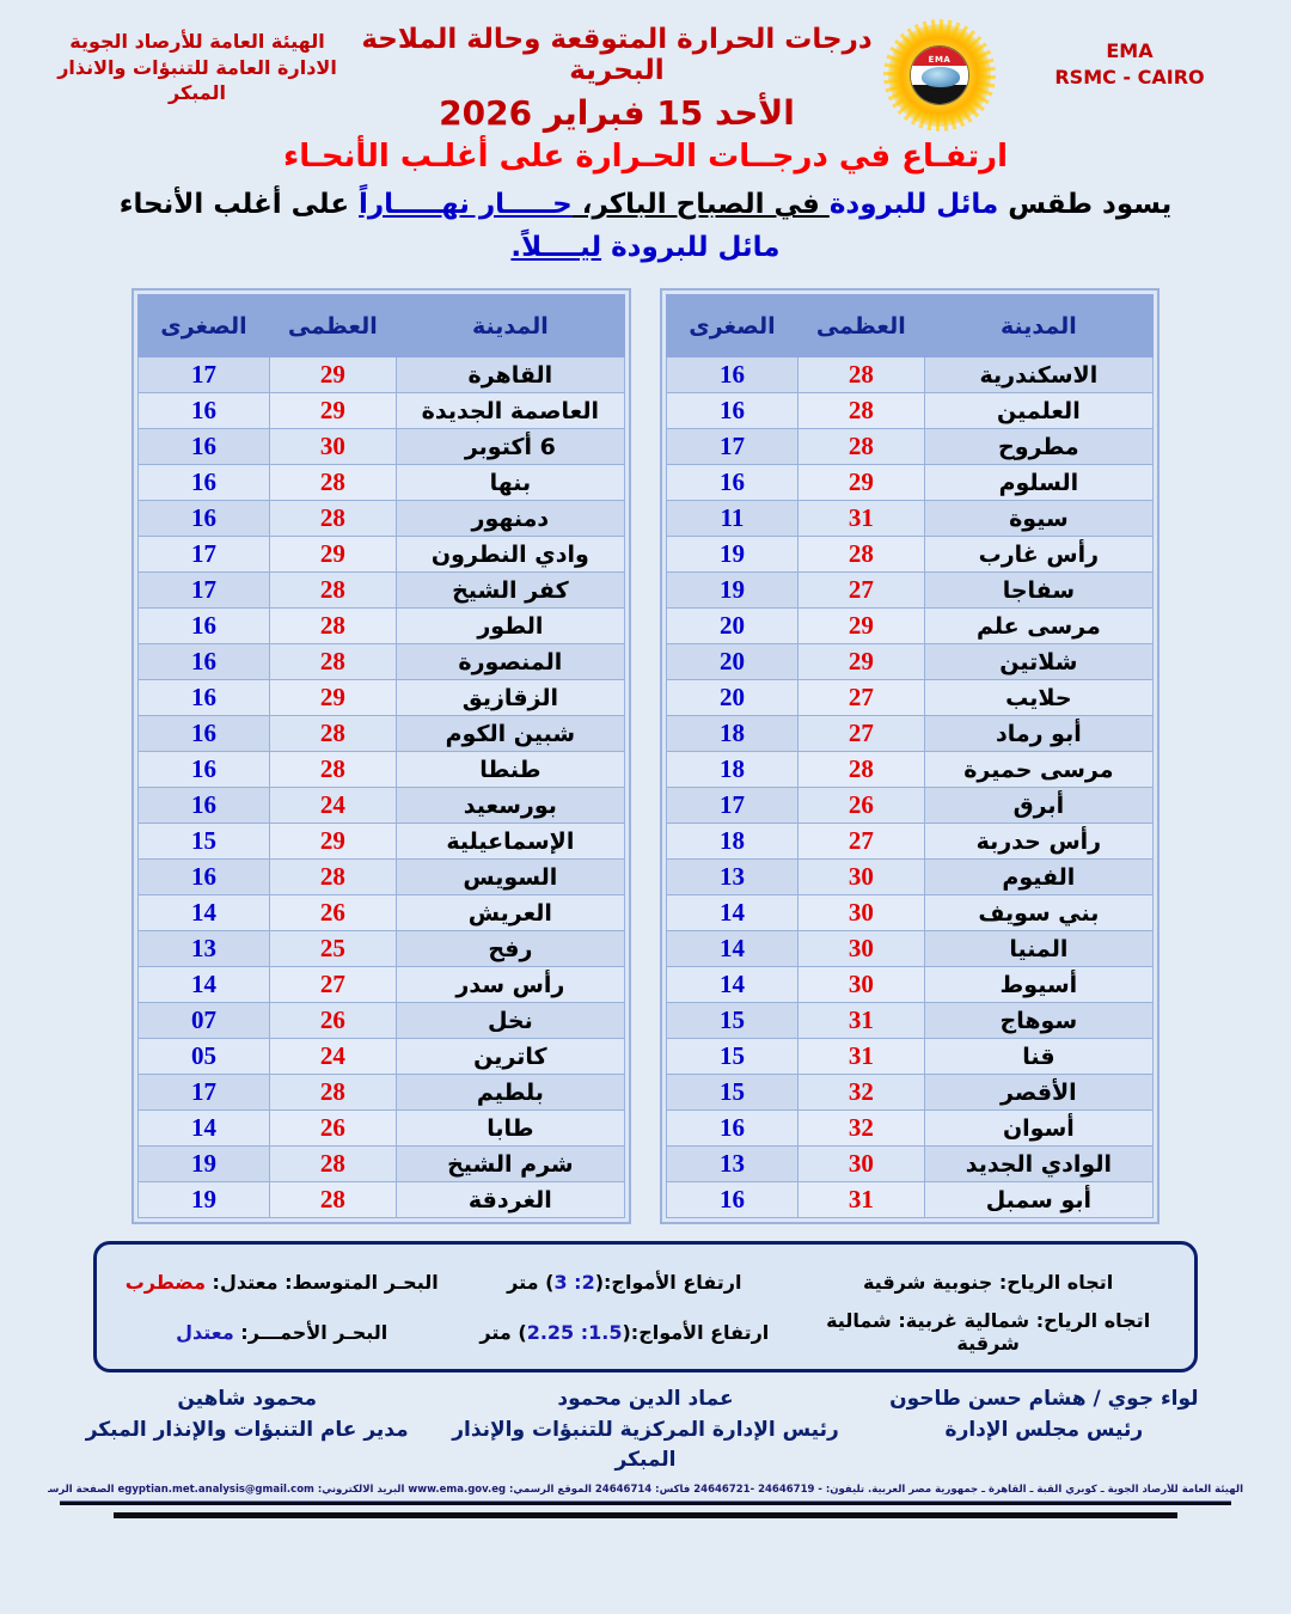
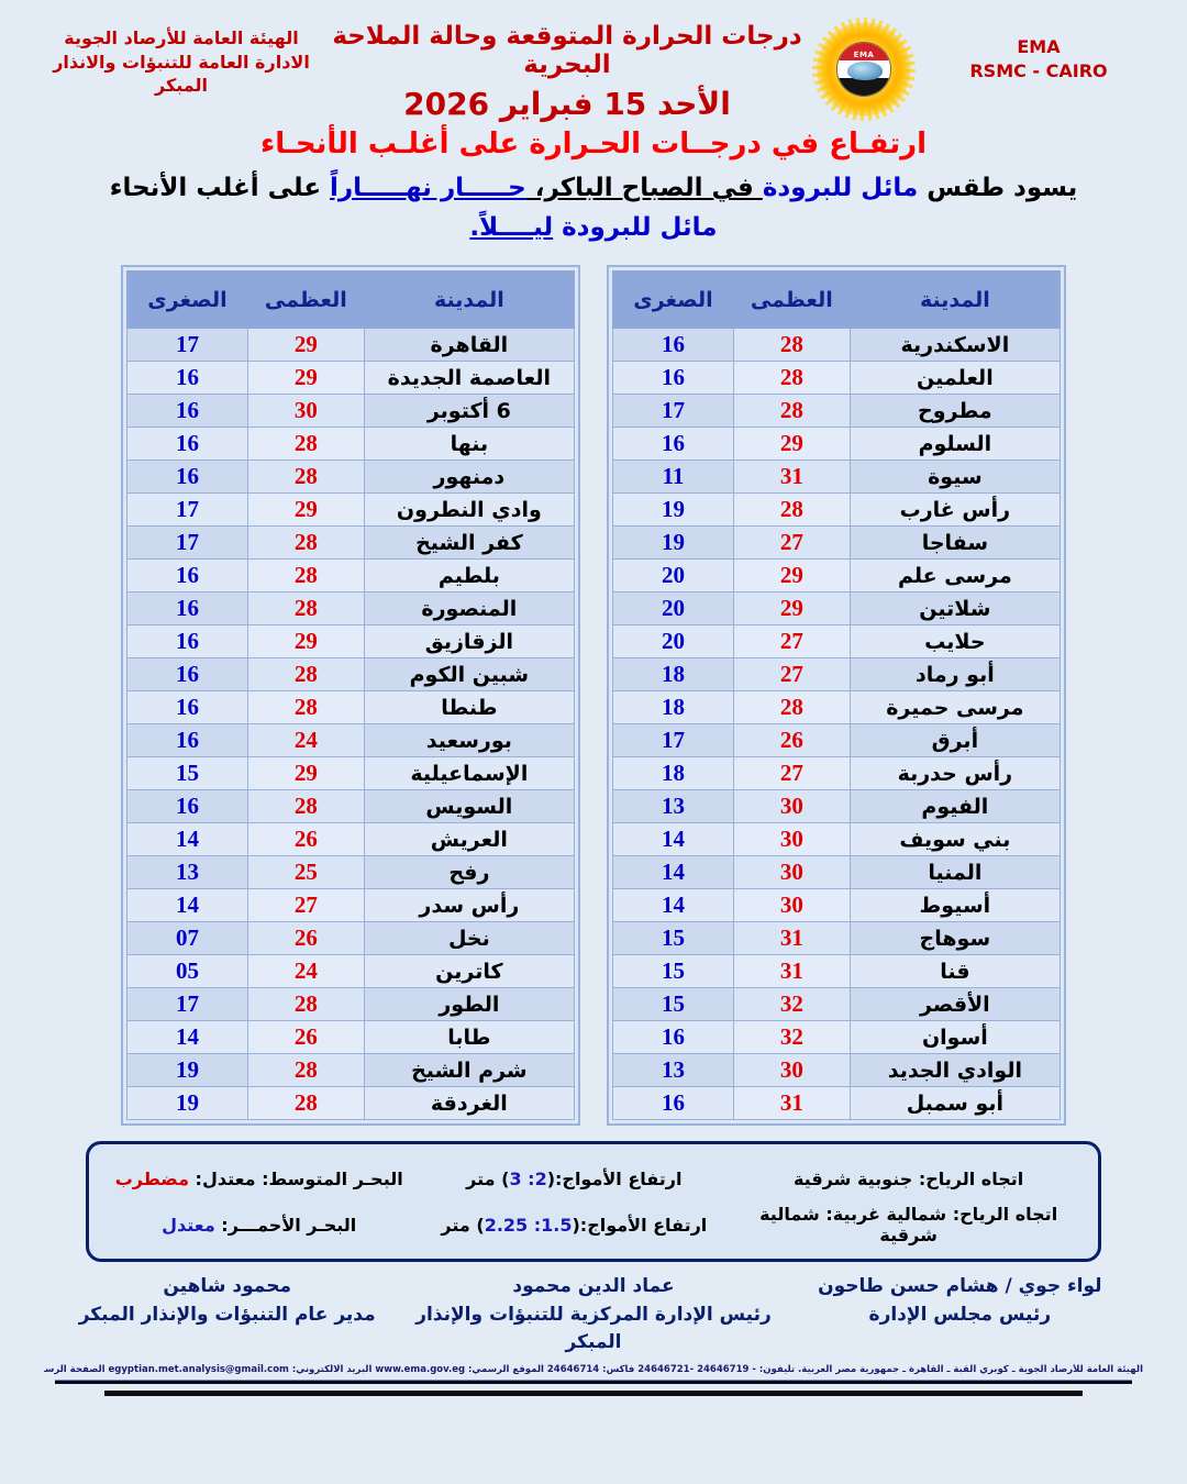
  الهيئة العامة للأرصاد الجوية
  الادارة العامة للتنبؤات والانذار المبكر
  درجات الحرارة المتوقعة وحالة الملاحة البحرية
  الأحد 15 فبراير 2026
  EMA
  EMA
  RSMC - CAIRO
  ارتفـاع في درجــات الحـرارة على أغلـب الأنحـاء
  يسود طقس مائل للبرودة في الصباح الباكر، حـــــار نهـــــاراً على أغلب الأنحاء
  مائل للبرودة ليــــلاً.
  المدينة	العظمى	الصغرى
  القاهرة	29	17
  العاصمة الجديدة	29	16
  6 أكتوبر	30	16
  بنها	28	16
  دمنهور	28	16
  وادي النطرون	29	17
  كفر الشيخ	28	17
- الطور	28	16
+ بلطيم	28	16
  المنصورة	28	16
  الزقازيق	29	16
  شبين الكوم	28	16
  طنطا	28	16
  بورسعيد	24	16
  الإسماعيلية	29	15
  السويس	28	16
  العريش	26	14
  رفح	25	13
  رأس سدر	27	14
  نخل	26	07
  كاترين	24	05
- بلطيم	28	17
+ الطور	28	17
  طابا	26	14
  شرم الشيخ	28	19
  الغردقة	28	19
  المدينة	العظمى	الصغرى
  الاسكندرية	28	16
  العلمين	28	16
  مطروح	28	17
  السلوم	29	16
  سيوة	31	11
  رأس غارب	28	19
  سفاجا	27	19
  مرسى علم	29	20
  شلاتين	29	20
  حلايب	27	20
  أبو رماد	27	18
  مرسى حميرة	28	18
  أبرق	26	17
  رأس حدربة	27	18
  الفيوم	30	13
  بني سويف	30	14
  المنيا	30	14
  أسيوط	30	14
  سوهاج	31	15
  قنا	31	15
  الأقصر	32	15
  أسوان	32	16
  الوادي الجديد	30	13
  أبو سمبل	31	16
  البحـر المتوسط: معتدل: مضطرب
  ارتفاع الأمواج:(2: 3) متر
  اتجاه الرياح: جنوبية شرقية
  البحـر الأحمـــر: معتدل
  ارتفاع الأمواج:(1.5: 2.25) متر
  اتجاه الرياح: شمالية غربية: شمالية شرقية
  محمود شاهين
  مدير عام التنبؤات والإنذار المبكر
  عماد الدين محمود
  رئيس الإدارة المركزية للتنبؤات والإنذار المبكر
  لواء جوي / هشام حسن طاحون
  رئيس مجلس الإدارة
  الهيئة العامة للأرصاد الجوية ـ كوبري القبة ـ القاهرة ـ جمهورية مصر العربية. تليفون: - 24646719 -24646721 فاكس: 24646714 الموقع الرسمي: www.ema.gov.eg البريد الالكتروني: egyptian.met.analysis@gmail.com الصفحة الرس
